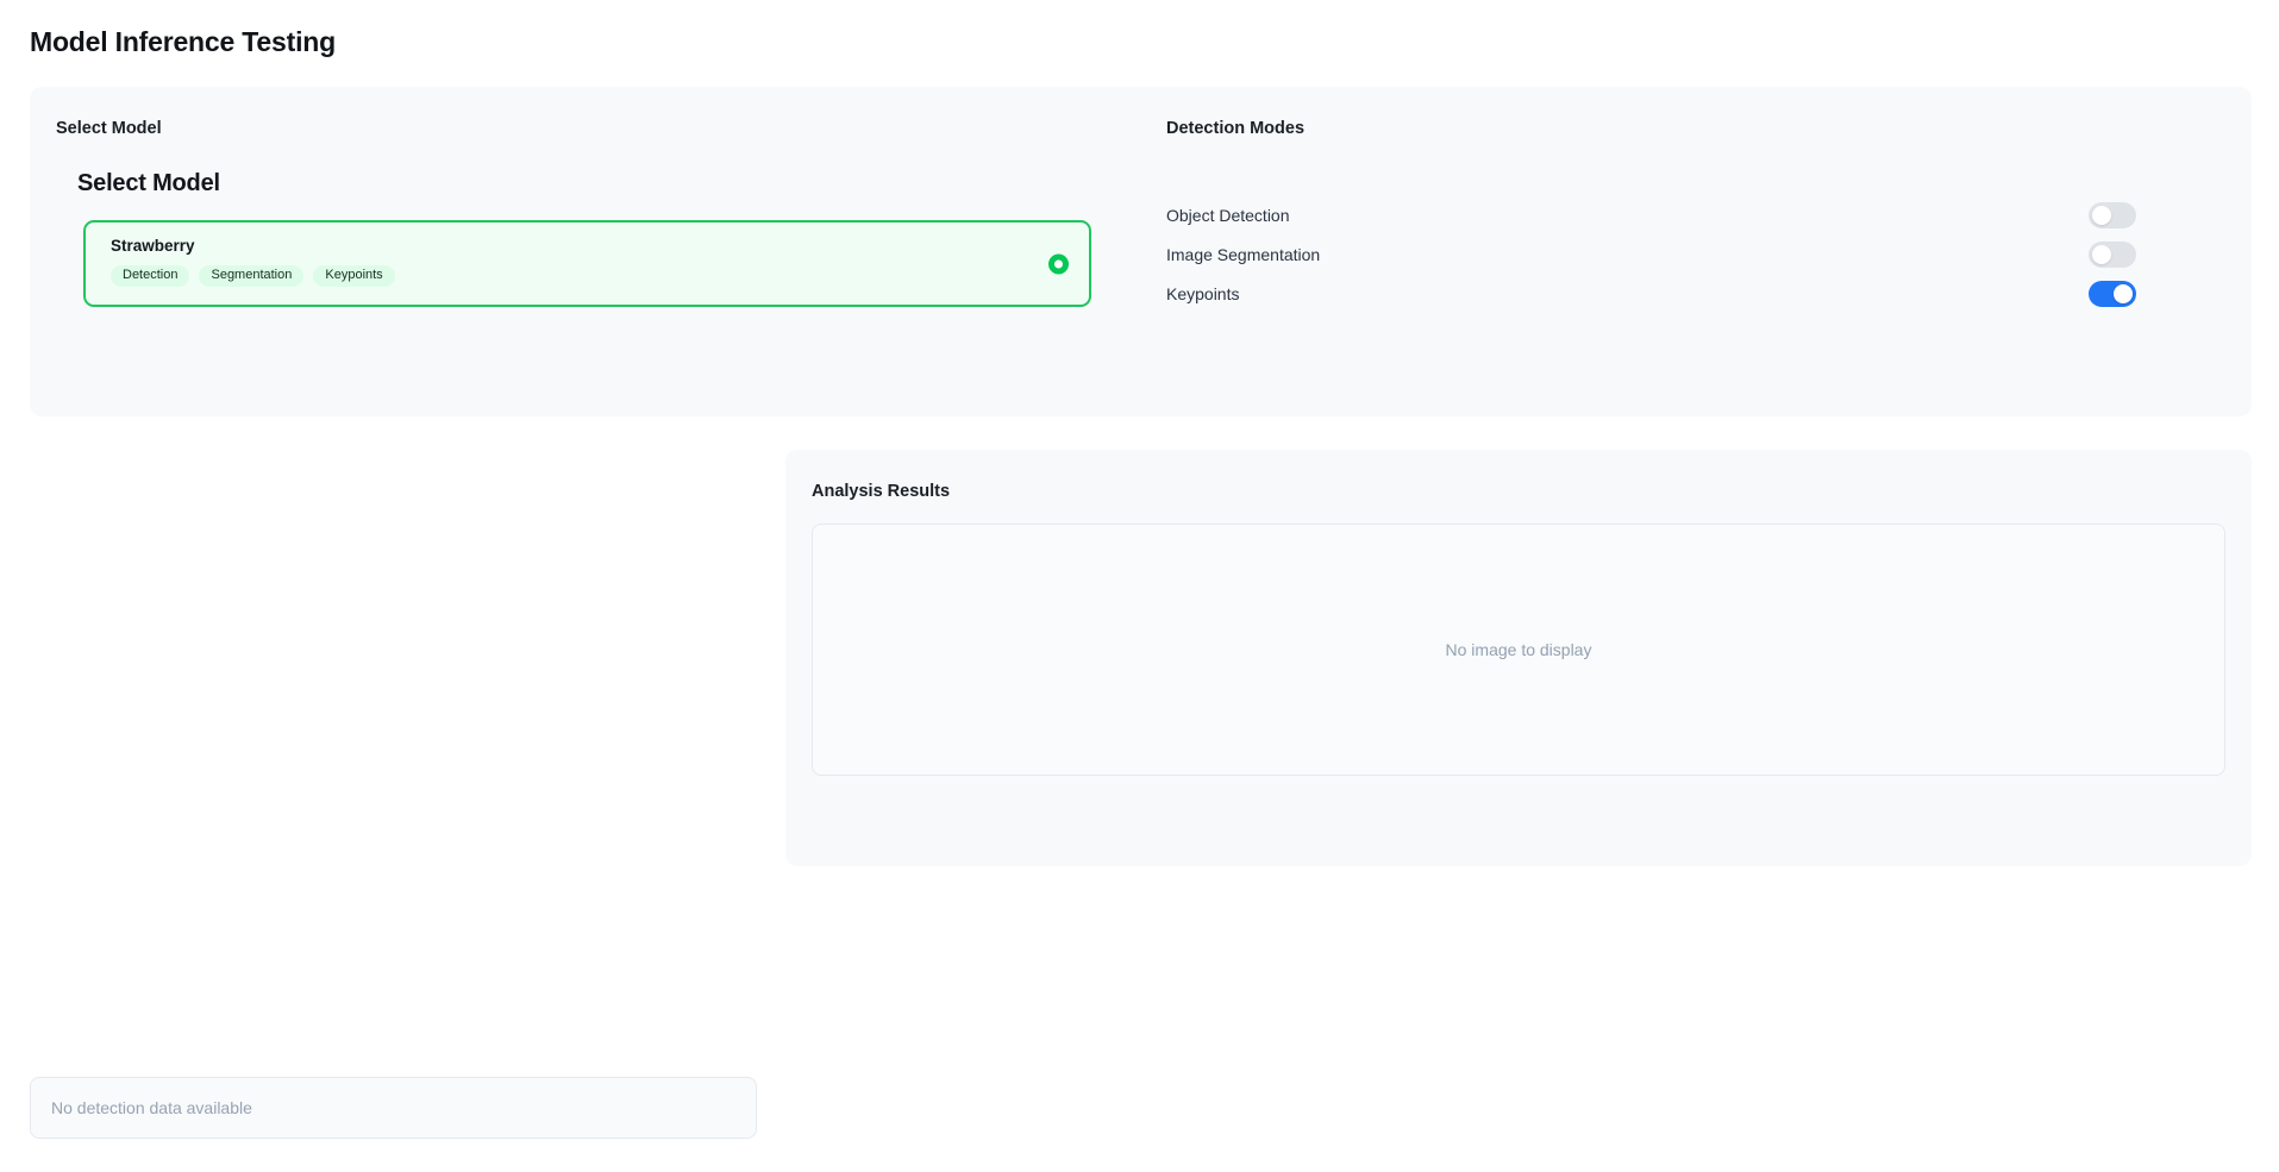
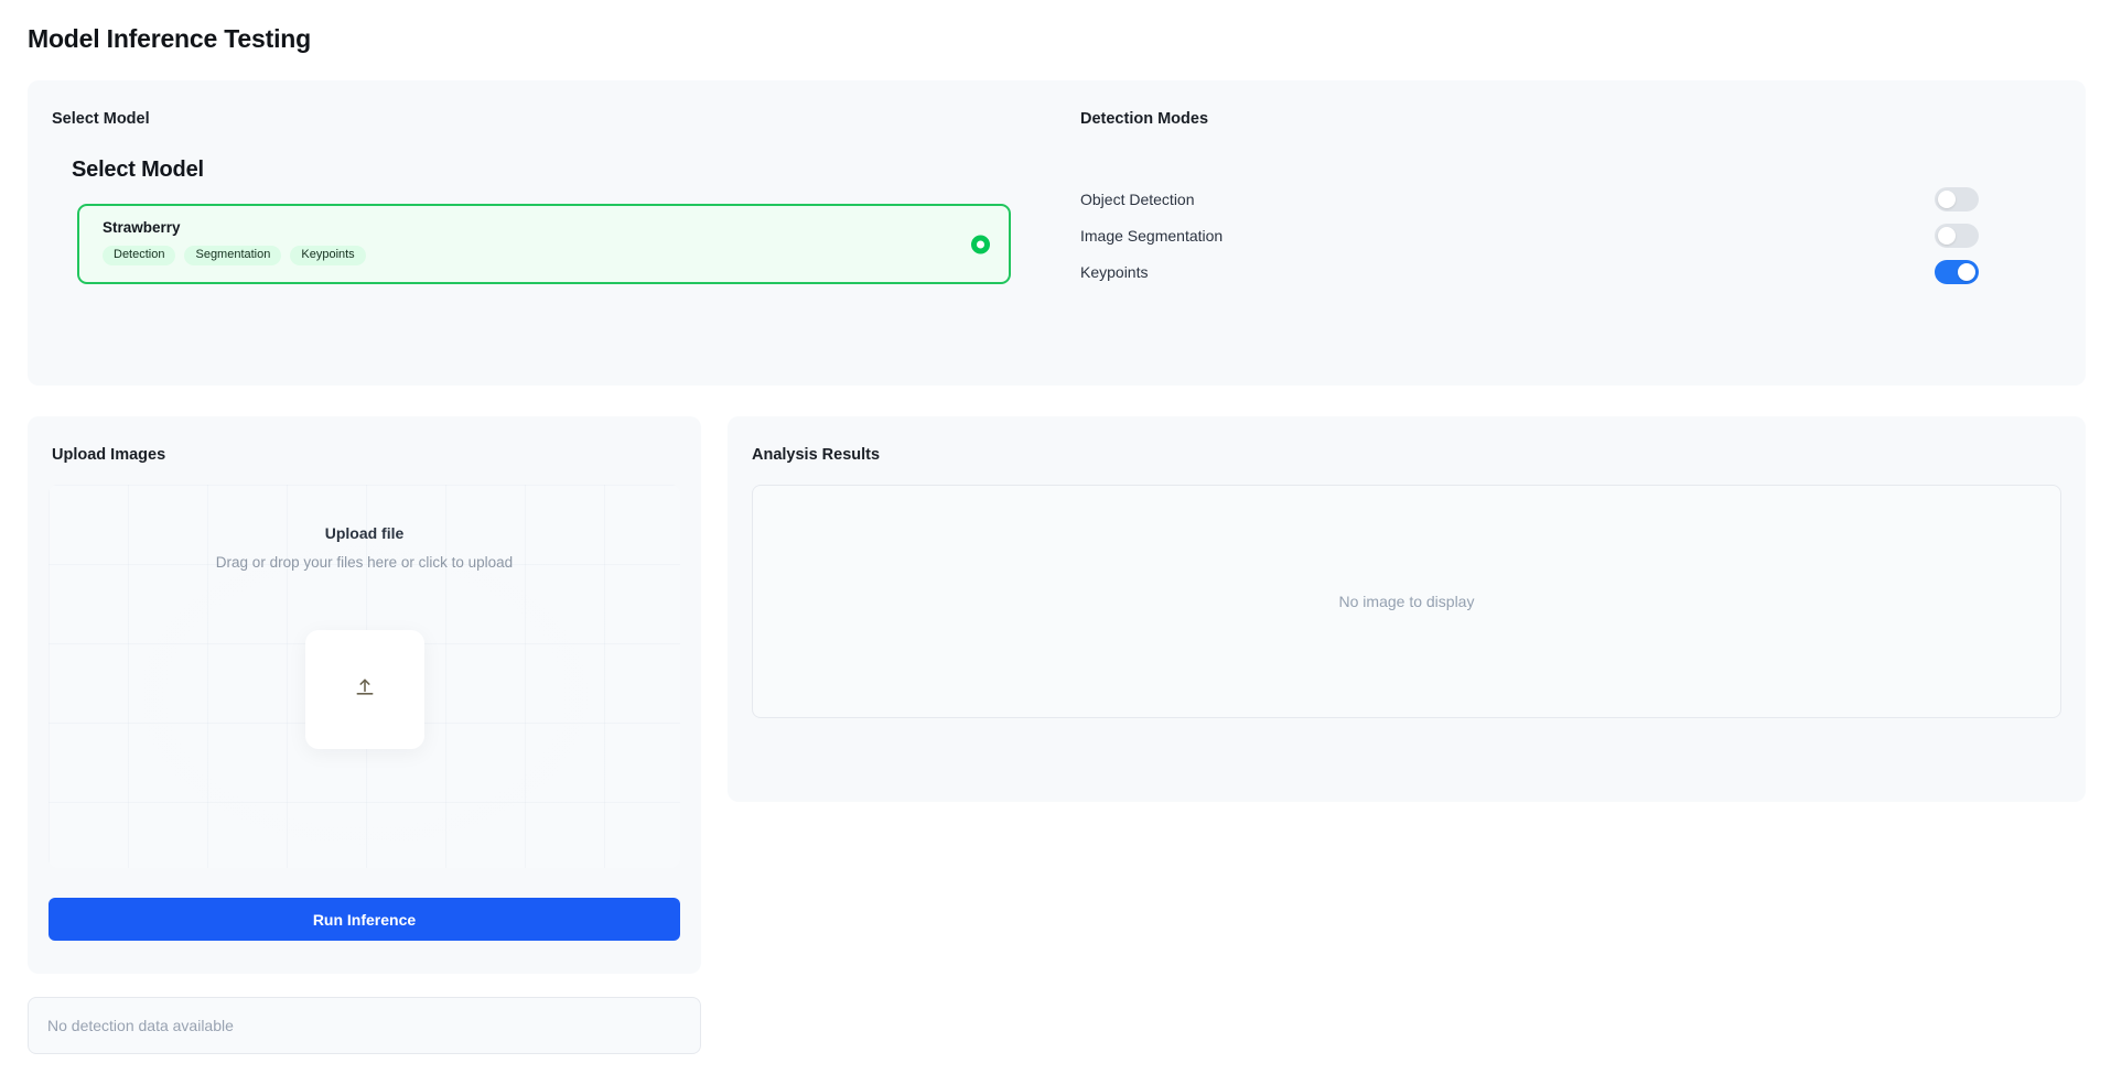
  Model Inference Testing
  Select Model
  Select Model
  Strawberry
  Detection
  Segmentation
  Keypoints
  Detection Modes
  Object Detection
  Image Segmentation
  Keypoints
+ Upload Images
+ Upload file
+ Drag or drop your files here or click to upload
+ Run Inference
  Analysis Results
  No image to display
  No detection data available
